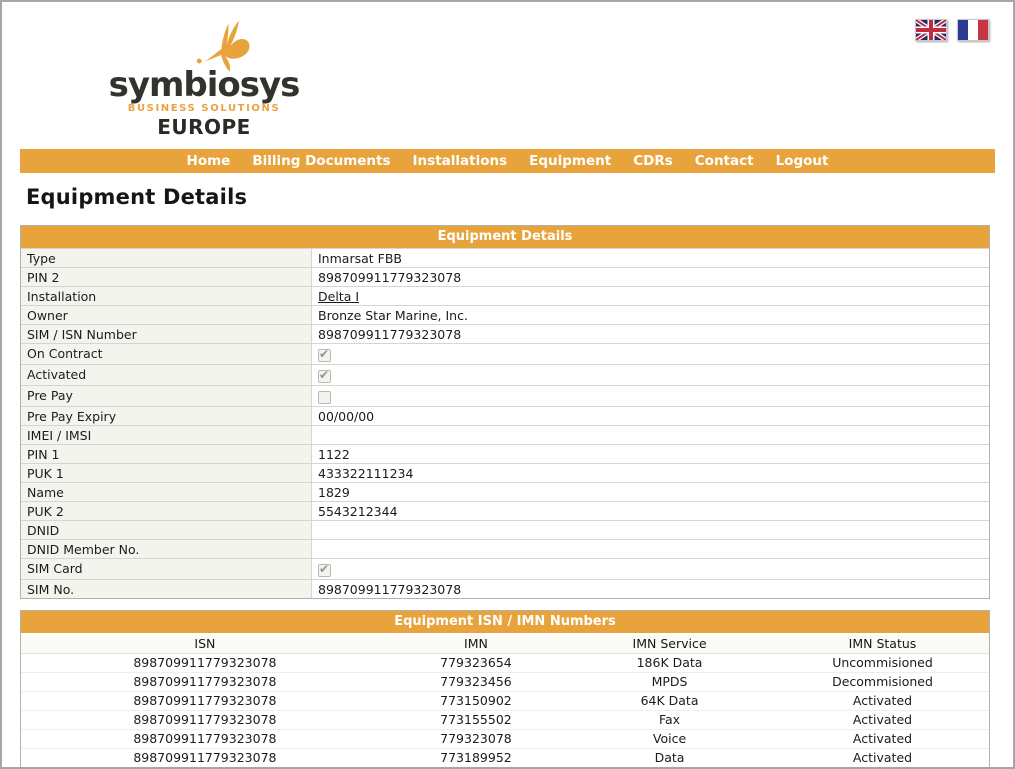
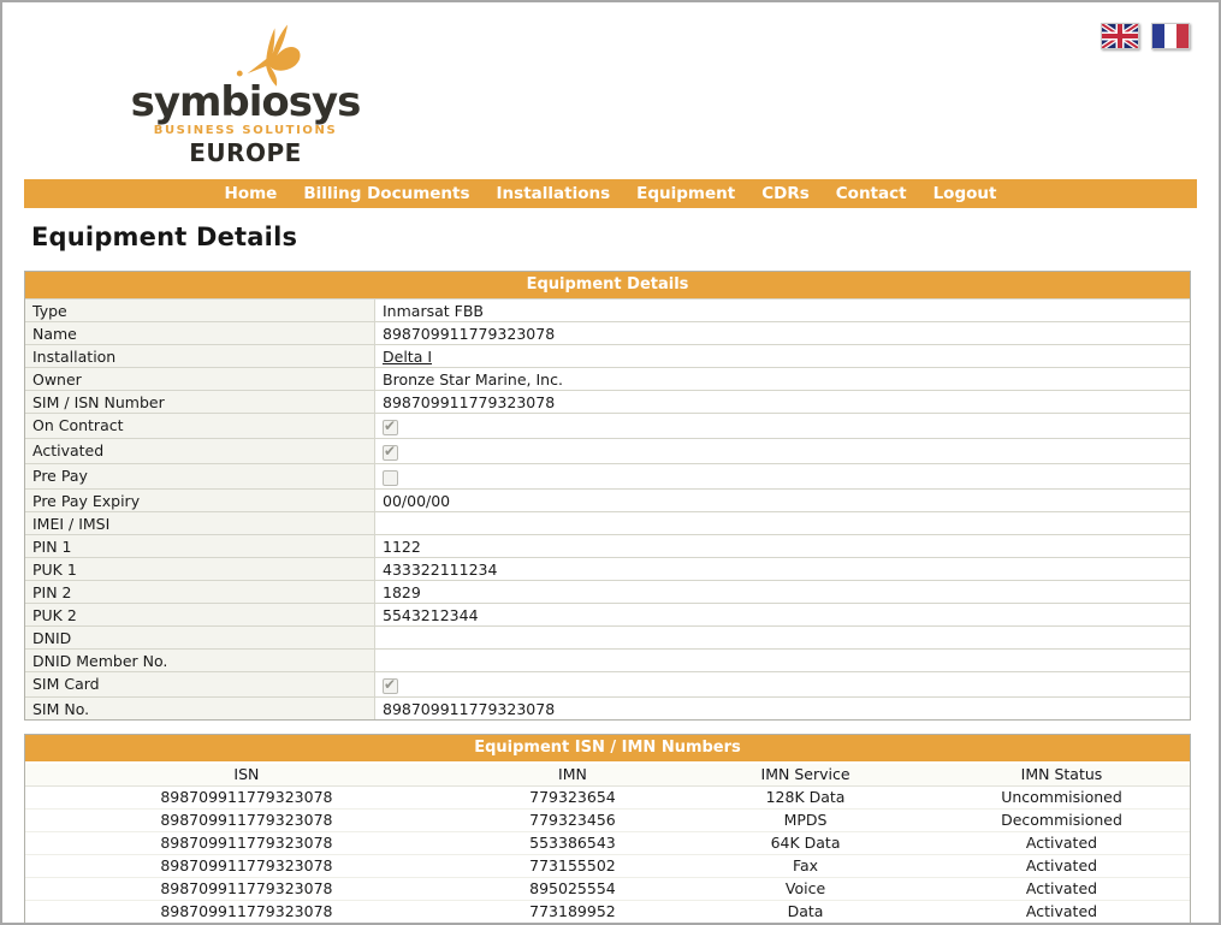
  symbiosys
  BUSINESS SOLUTIONS
  EUROPE
  Home
  Billing Documents
  Installations
  Equipment
  CDRs
  Contact
  Logout
  Equipment Details
  Equipment Details
  Type
  Inmarsat FBB
- PIN 2
+ Name
  898709911779323078
  Installation
  Delta I
  Owner
  Bronze Star Marine, Inc.
  SIM / ISN Number
  898709911779323078
  On Contract
  ✔
  Activated
  ✔
  Pre Pay
  Pre Pay Expiry
  00/00/00
  IMEI / IMSI
  PIN 1
  1122
  PUK 1
  433322111234
- Name
+ PIN 2
  1829
  PUK 2
  5543212344
  DNID
  DNID Member No.
  SIM Card
  ✔
  SIM No.
  898709911779323078
  Equipment ISN / IMN Numbers
  ISN
  IMN
  IMN Service
  IMN Status
  898709911779323078
  779323654
- 186K Data
+ 128K Data
  Uncommisioned
  898709911779323078
  779323456
  MPDS
  Decommisioned
  898709911779323078
- 773150902
+ 553386543
  64K Data
  Activated
  898709911779323078
  773155502
  Fax
  Activated
  898709911779323078
- 779323078
+ 895025554
  Voice
  Activated
  898709911779323078
  773189952
  Data
  Activated
